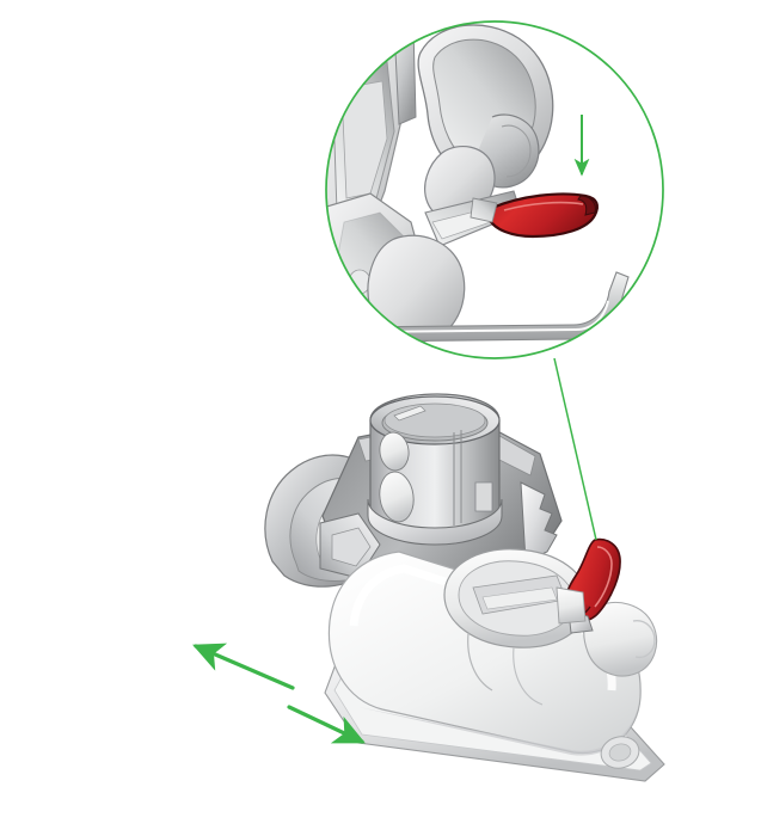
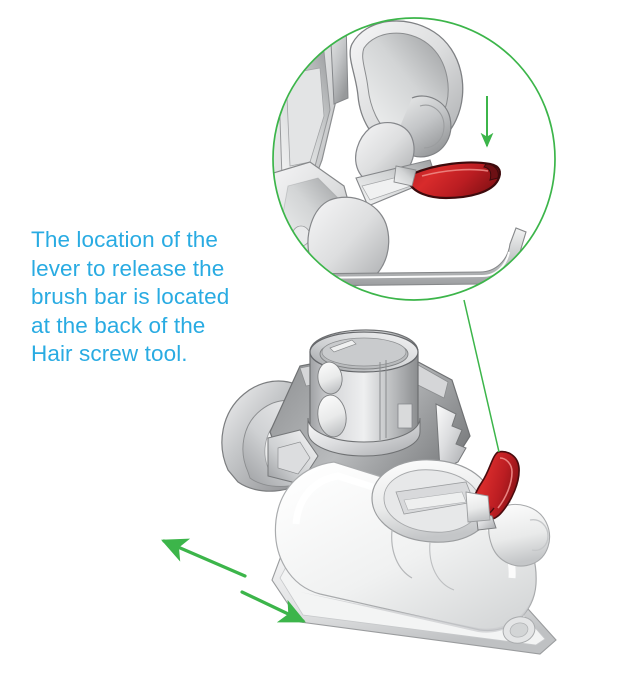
+ The location of the
+ lever to release the
+ brush bar is located
+ at the back of the
+ Hair screw tool.
